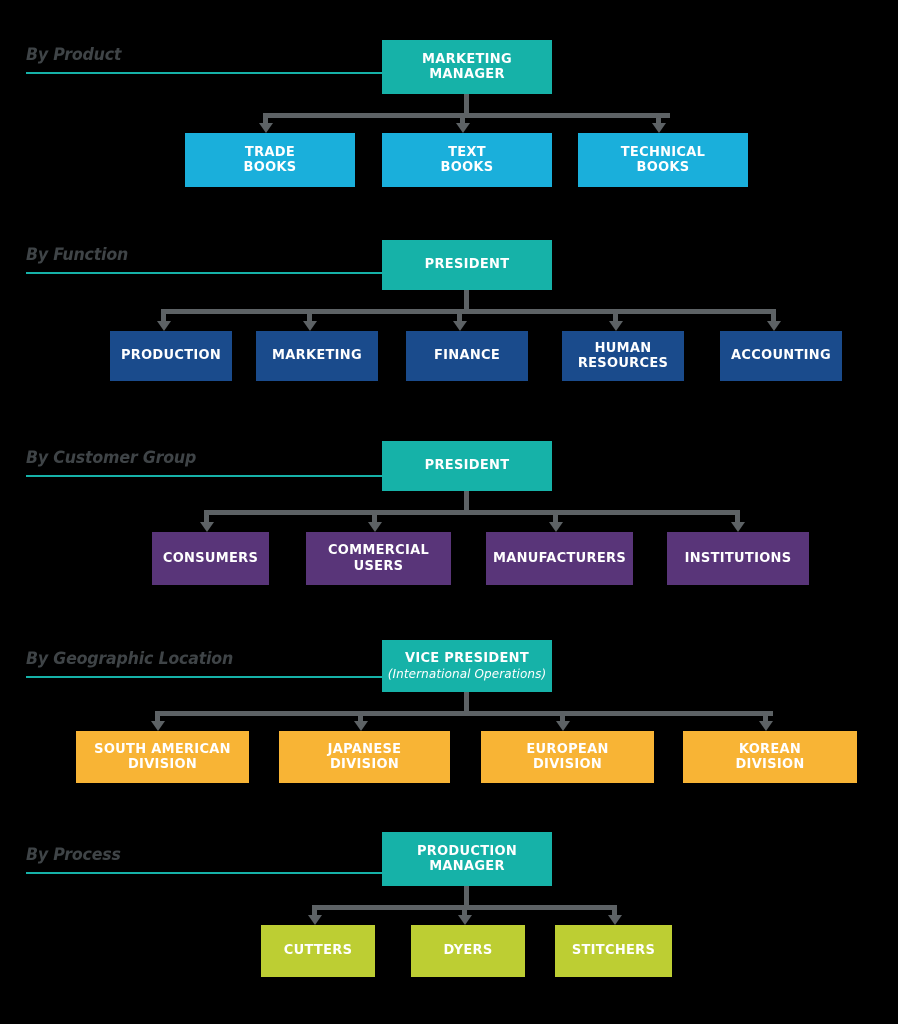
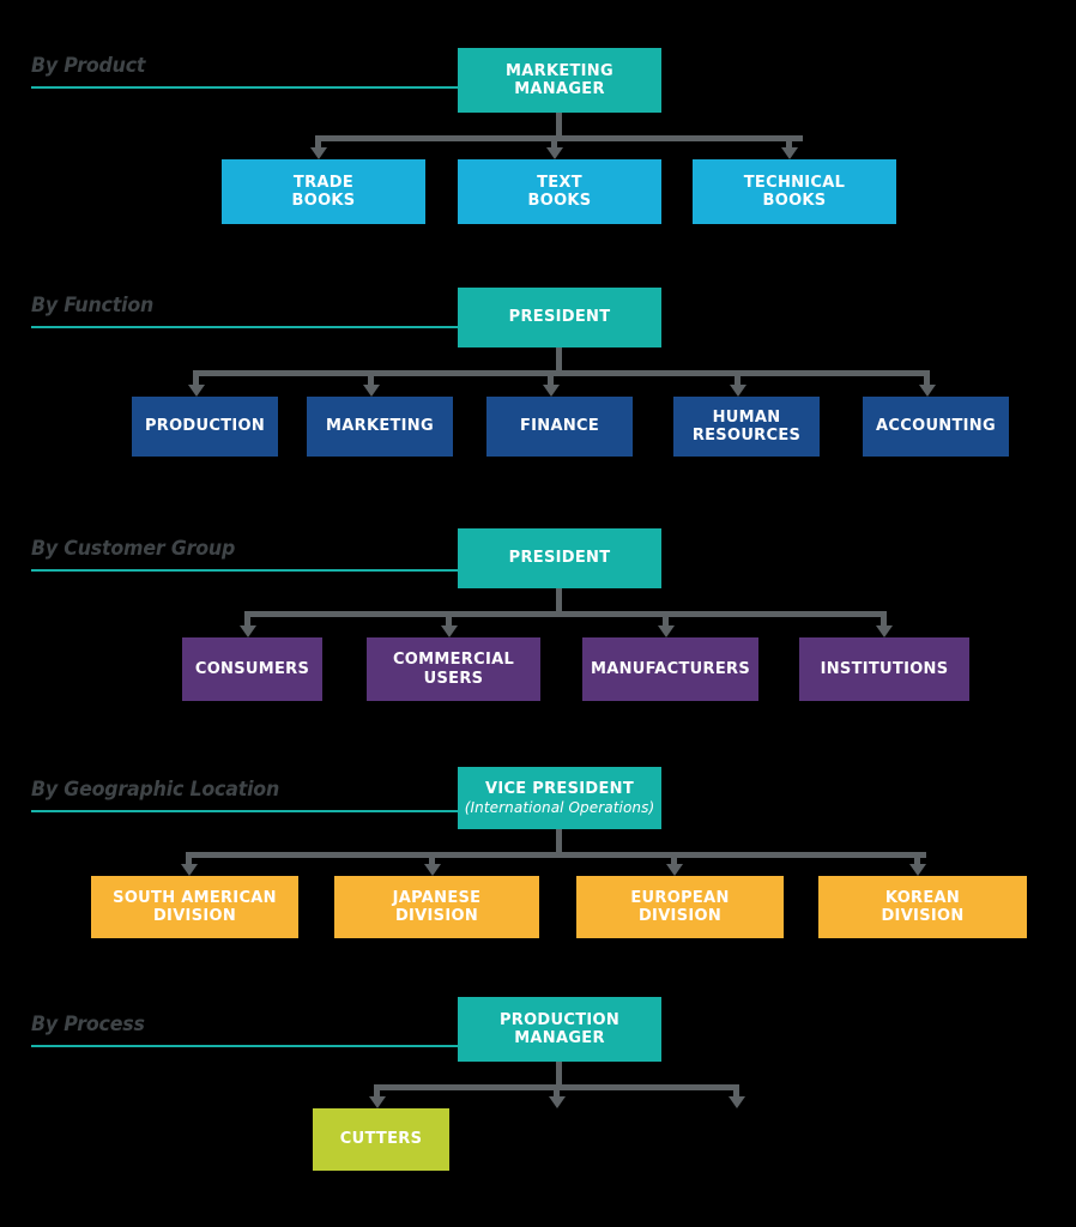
  By Product
  MARKETING
  MANAGER
  TRADE
  BOOKS
  TEXT
  BOOKS
  TECHNICAL
  BOOKS
  By Function
  PRESIDENT
  PRODUCTION
  MARKETING
  FINANCE
  HUMAN
  RESOURCES
  ACCOUNTING
  By Customer Group
  PRESIDENT
  CONSUMERS
  COMMERCIAL
  USERS
  MANUFACTURERS
  INSTITUTIONS
  By Geographic Location
  VICE PRESIDENT
  (International Operations)
  SOUTH AMERICAN
  DIVISION
  JAPANESE
  DIVISION
  EUROPEAN
  DIVISION
  KOREAN
  DIVISION
  By Process
  PRODUCTION
  MANAGER
  CUTTERS
- DYERS
- STITCHERS
